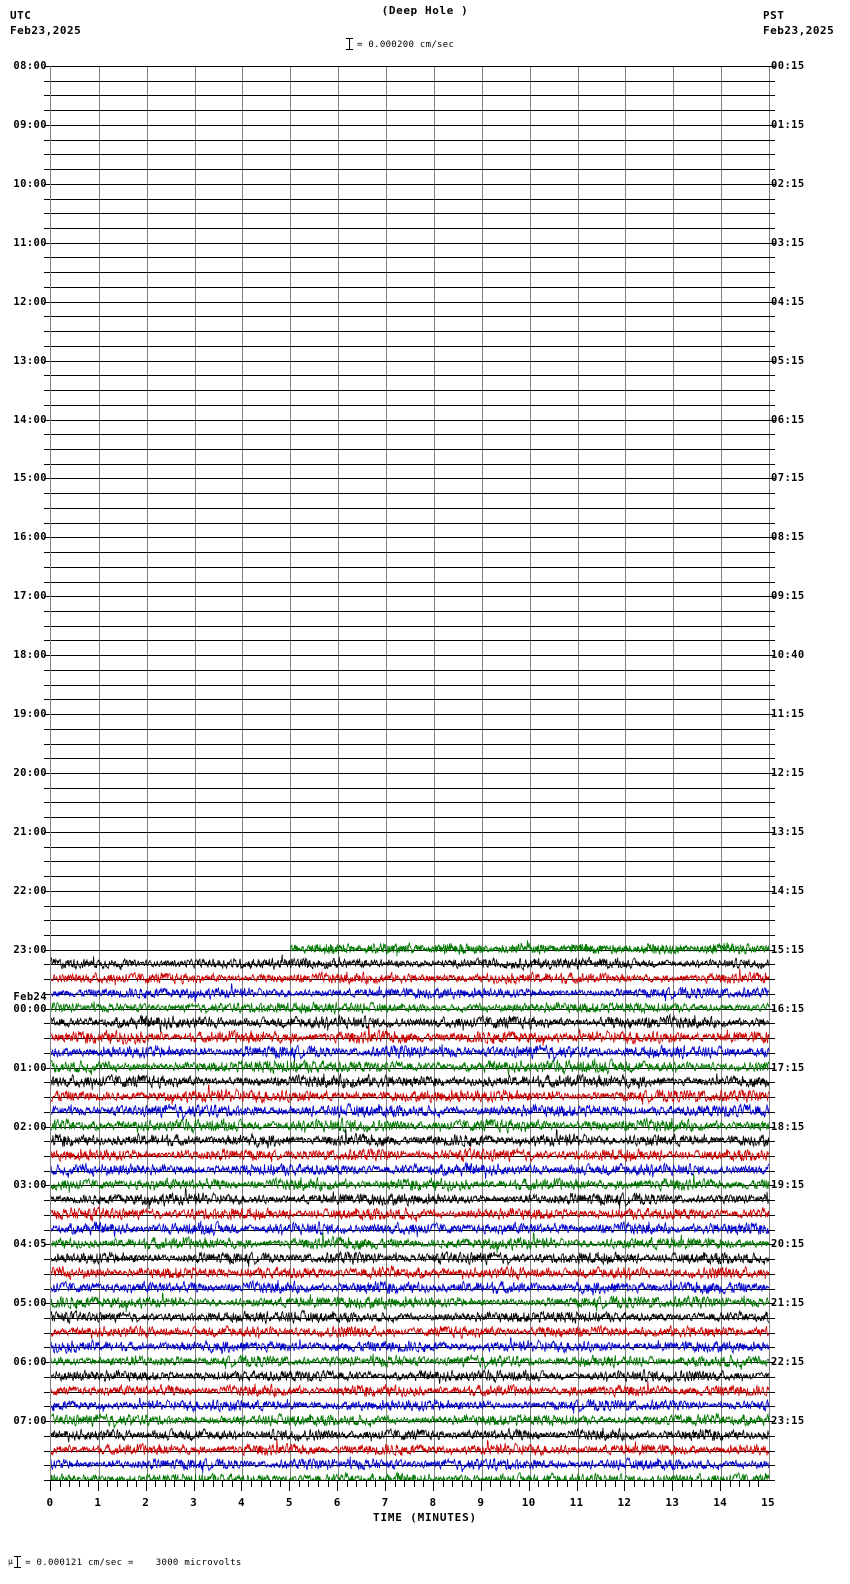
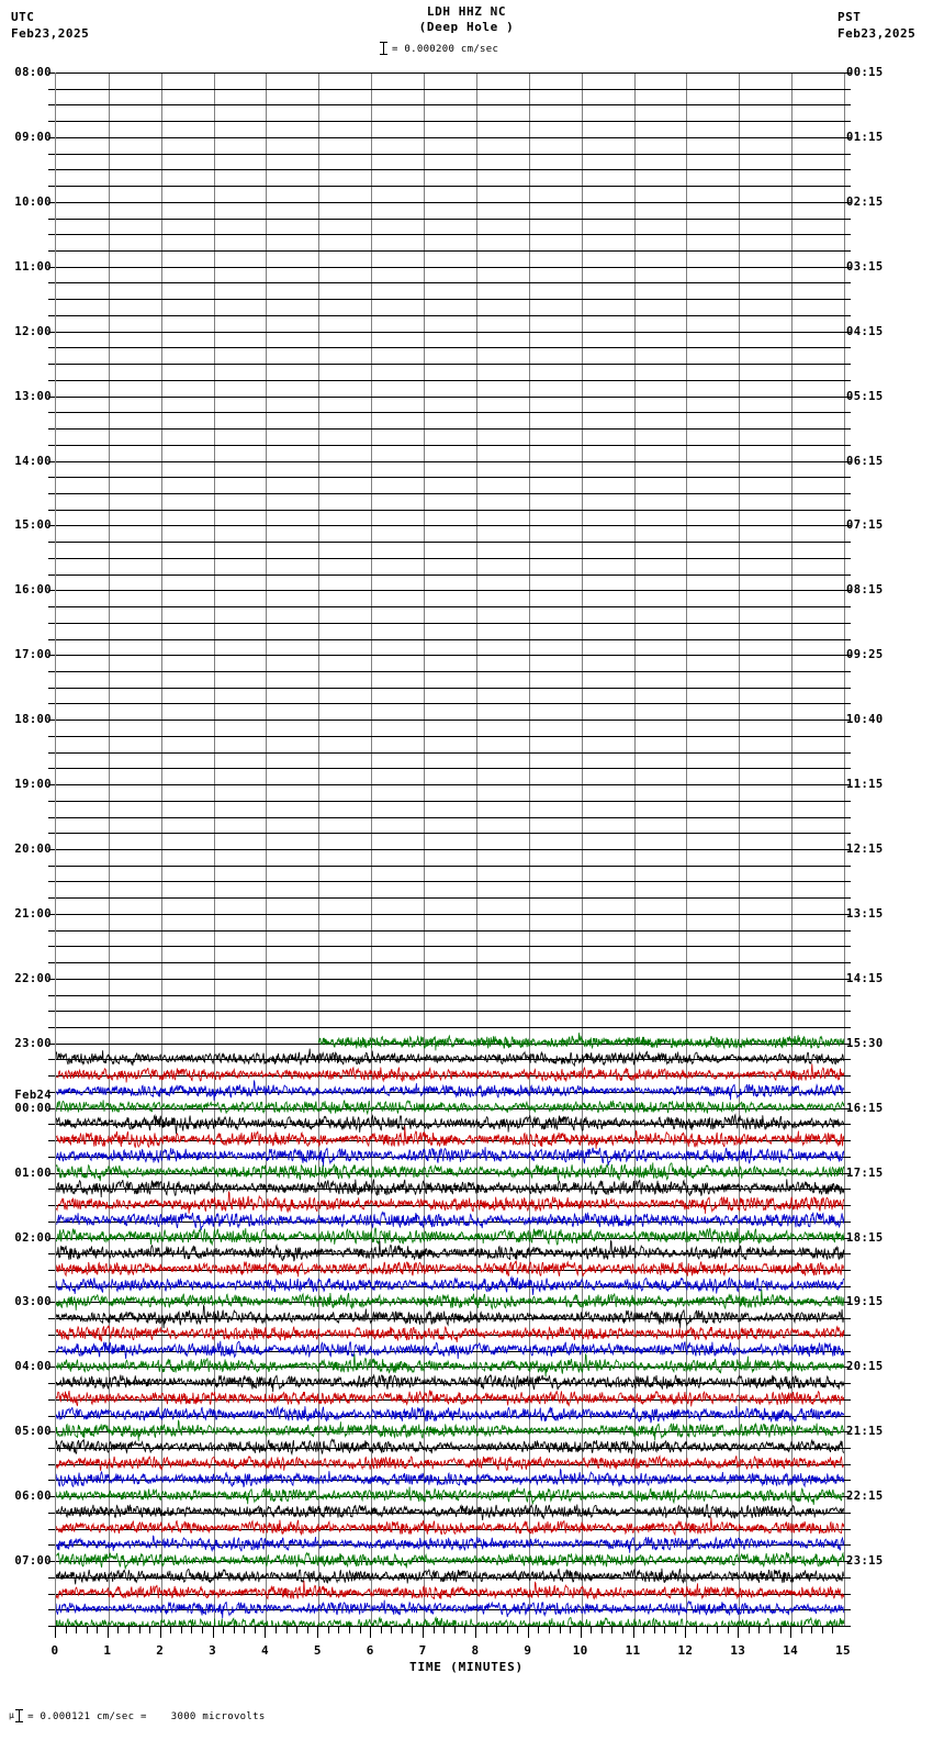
  UTC
  Feb23,2025
+ LDH HHZ NC
  (Deep Hole )
  = 0.000200 cm/sec
  PST
  Feb23,2025
  08:00
  09:00
  10:00
  11:00
  12:00
  13:00
  14:00
  15:00
  16:00
  17:00
  18:00
  19:00
  20:00
  21:00
  22:00
  23:00
  00:00
  01:00
  02:00
  03:00
- 04:05
+ 04:00
  05:00
  06:00
  07:00
  Feb24
  00:15
  01:15
  02:15
  03:15
  04:15
  05:15
  06:15
  07:15
  08:15
- 09:15
+ 09:25
  10:40
  11:15
  12:15
  13:15
  14:15
- 15:15
+ 15:30
  16:15
  17:15
  18:15
  19:15
  20:15
  21:15
  22:15
  23:15
  0
  1
  2
  3
  4
  5
  6
  7
  8
  9
  10
  11
  12
  13
  14
  15
  TIME (MINUTES)
  μ = 0.000121 cm/sec = 3000 microvolts
